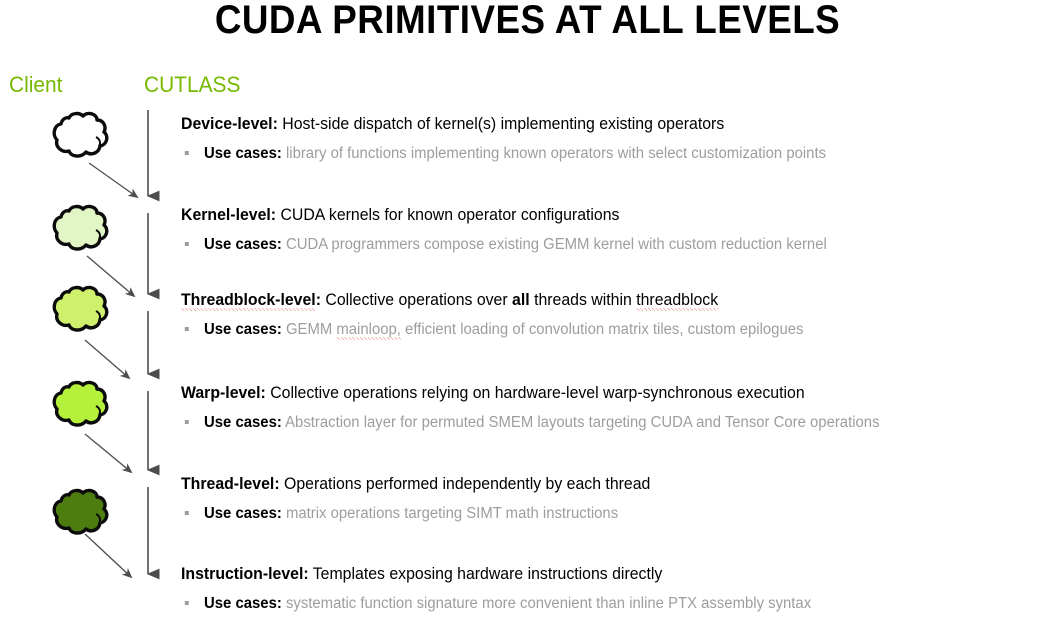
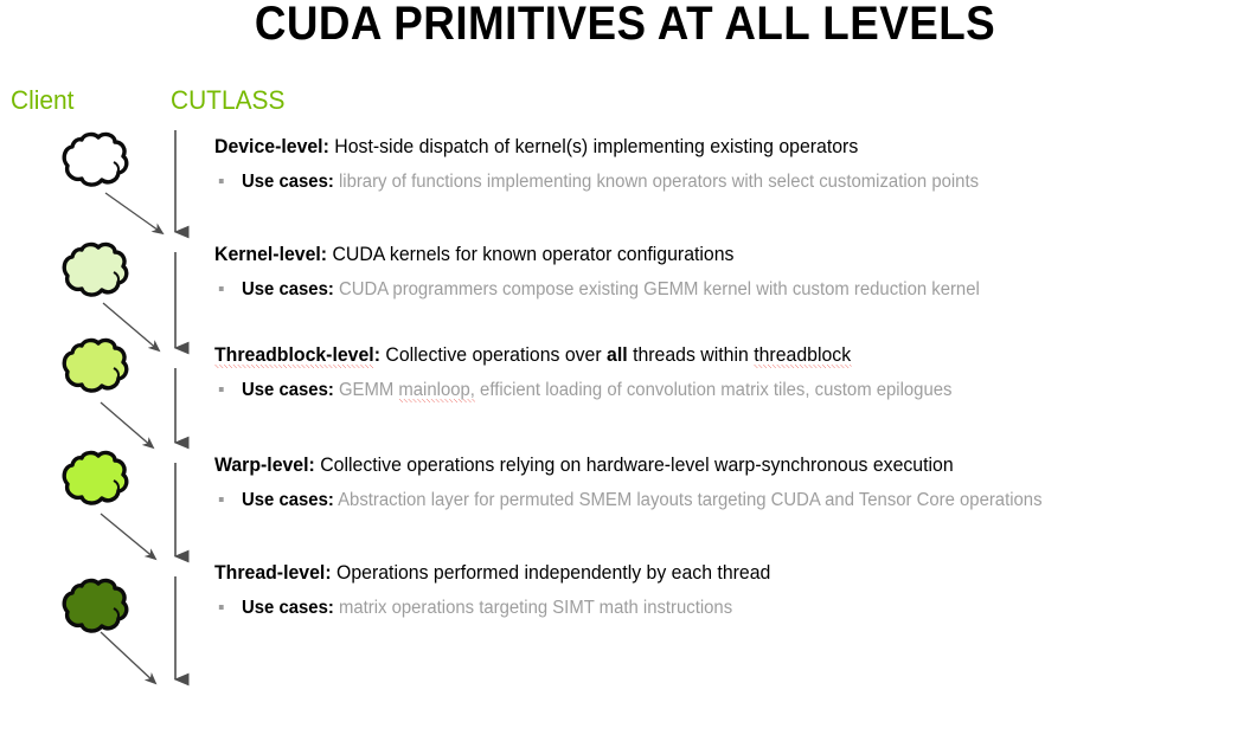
  CUDA PRIMITIVES AT ALL LEVELS
  Client
  CUTLASS
  Device-level: Host-side dispatch of kernel(s) implementing existing operators
  Use cases: library of functions implementing known operators with select customization points
  Kernel-level: CUDA kernels for known operator configurations
  Use cases: CUDA programmers compose existing GEMM kernel with custom reduction kernel
  Threadblock-level: Collective operations over all threads within threadblock
  Use cases: GEMM mainloop, efficient loading of convolution matrix tiles, custom epilogues
  Warp-level: Collective operations relying on hardware-level warp-synchronous execution
  Use cases: Abstraction layer for permuted SMEM layouts targeting CUDA and Tensor Core operations
  Thread-level: Operations performed independently by each thread
  Use cases: matrix operations targeting SIMT math instructions
- Instruction-level: Templates exposing hardware instructions directly
- Use cases: systematic function signature more convenient than inline PTX assembly syntax
